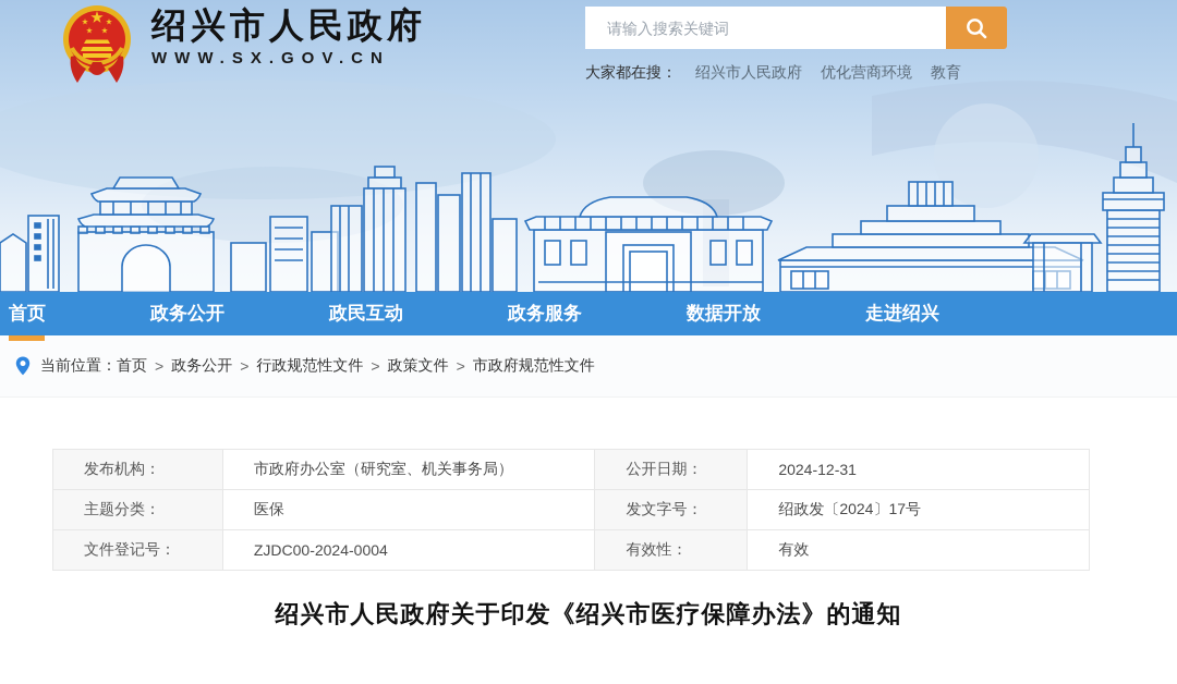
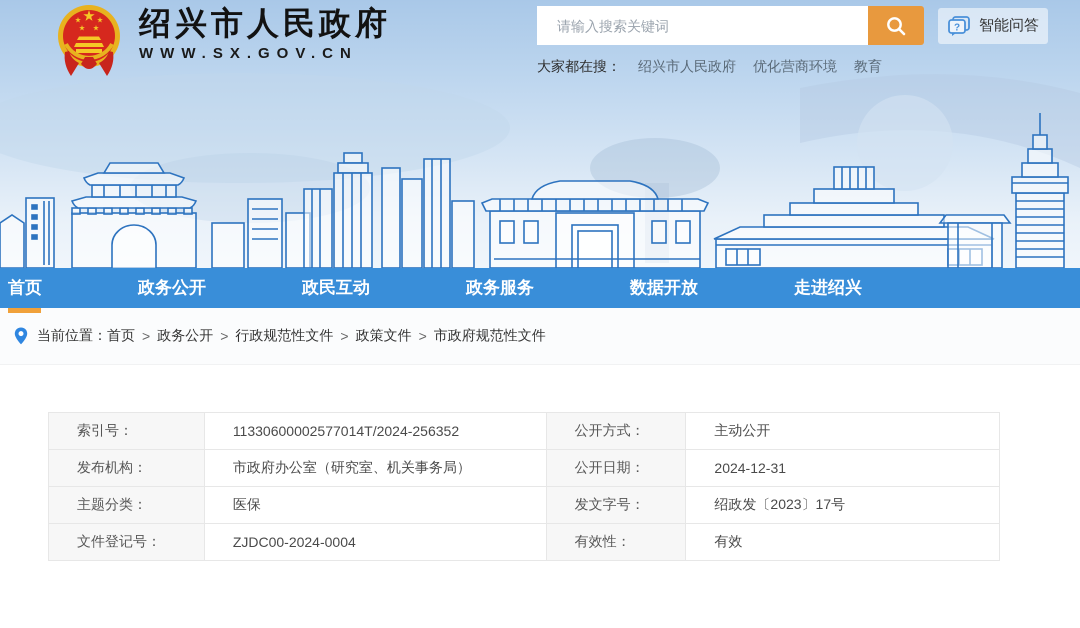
  绍兴市人民政府
  WWW.SX.GOV.CN
  请输入搜索关键词
+ ?
+ 智能问答
  大家都在搜：
  绍兴市人民政府
  优化营商环境
  教育
  首页
  政务公开
  政民互动
  政务服务
  数据开放
  走进绍兴
  当前位置：
  首页
  >
  政务公开
  >
  行政规范性文件
  >
  政策文件
  >
  市政府规范性文件
+ 索引号：	11330600002577014T/2024-256352	公开方式：	主动公开
  发布机构：	市政府办公室（研究室、机关事务局）	公开日期：	2024-12-31
- 主题分类：	医保	发文字号：	绍政发〔2024〕17号
+ 主题分类：	医保	发文字号：	绍政发〔2023〕17号
  文件登记号：	ZJDC00-2024-0004	有效性：	有效
- 绍兴市人民政府关于印发《绍兴市医疗保障办法》的通知
